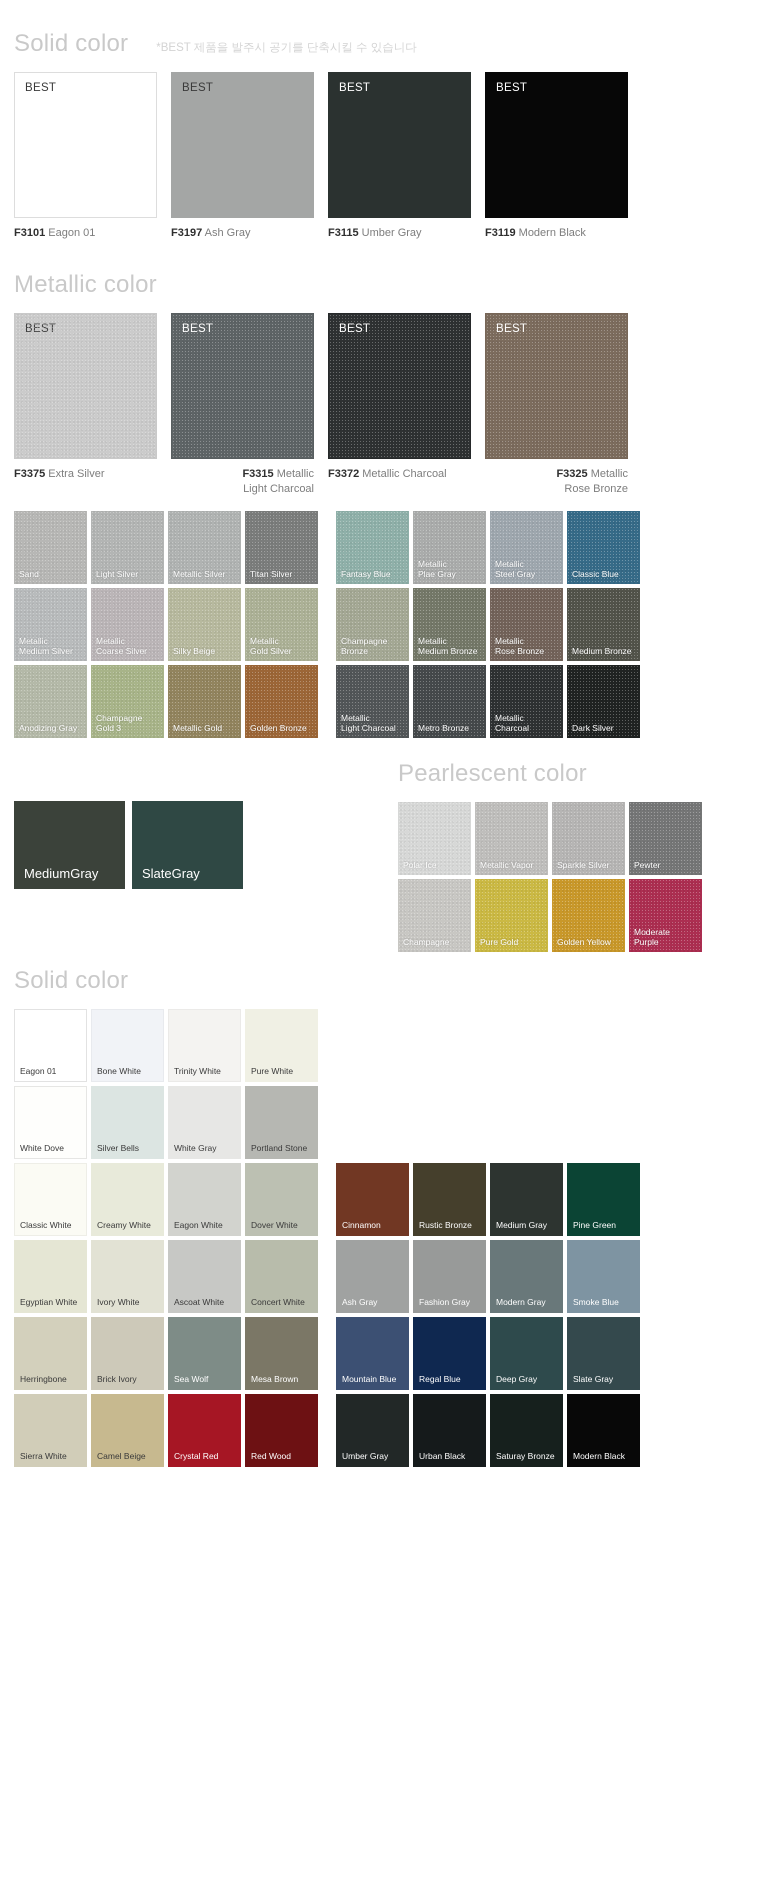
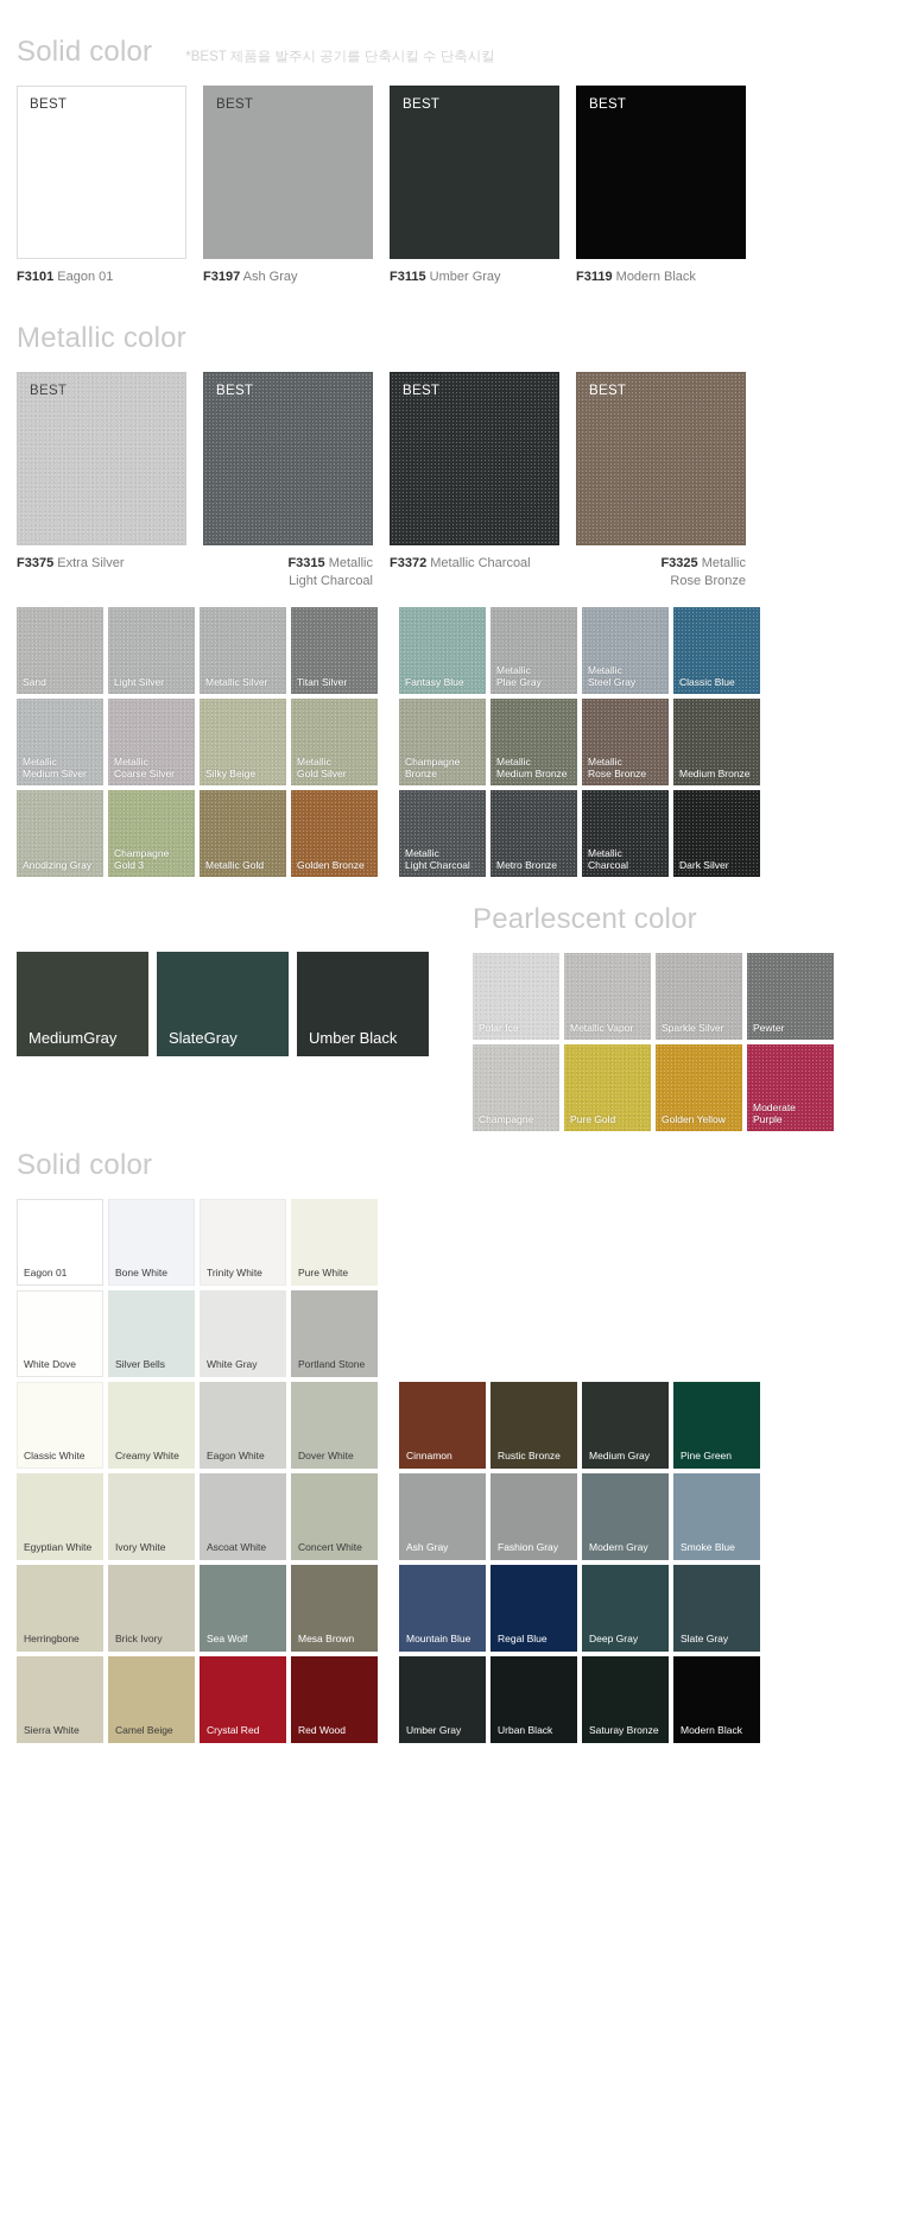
  Solid color
- *BEST 제품을 발주시 공기를 단축시킬 수 있습니다
+ *BEST 제품을 발주시 공기를 단축시킬 수 단축시킬
  BEST
  F3101 Eagon 01
  BEST
  F3197 Ash Gray
  BEST
  F3115 Umber Gray
  BEST
  F3119 Modern Black
  Metallic color
  BEST
  F3375 Extra Silver
  BEST
  F3315 Metallic
  Light Charcoal
  BEST
  F3372 Metallic Charcoal
  BEST
  F3325 Metallic
  Rose Bronze
  Sand
  Light Silver
  Metallic Silver
  Titan Silver
  Fantasy Blue
  Metallic
  Plae Gray
  Metallic
  Steel Gray
  Classic Blue
  Metallic
  Medium Silver
  Metallic
  Coarse Silver
  Silky Beige
  Metallic
  Gold Silver
  Champagne
  Bronze
  Metallic
  Medium Bronze
  Metallic
  Rose Bronze
  Medium Bronze
  Anodizing Gray
  Champagne
  Gold 3
  Metallic Gold
  Golden Bronze
  Metallic
  Light Charcoal
  Metro Bronze
  Metallic Charcoal
  Dark Silver
  Pearlescent color
  Polar Ice
  Metallic Vapor
  Sparkle Silver
  Pewter
  Champagne
  Pure Gold
  Golden Yellow
  Moderate
  Purple
  MediumGray
  SlateGray
+ Umber Black
  Solid color
  Eagon 01
  Bone White
  Trinity White
  Pure White
  White Dove
  Silver Bells
  White Gray
  Portland Stone
  Classic White
  Creamy White
  Eagon White
  Dover White
  Cinnamon
  Rustic Bronze
  Medium Gray
  Pine Green
  Egyptian White
  Ivory White
  Ascoat White
  Concert White
  Ash Gray
  Fashion Gray
  Modern Gray
  Smoke Blue
  Herringbone
  Brick Ivory
  Sea Wolf
  Mesa Brown
  Mountain Blue
  Regal Blue
  Deep Gray
  Slate Gray
  Sierra White
  Camel Beige
  Crystal Red
  Red Wood
  Umber Gray
  Urban Black
  Saturay Bronze
  Modern Black
